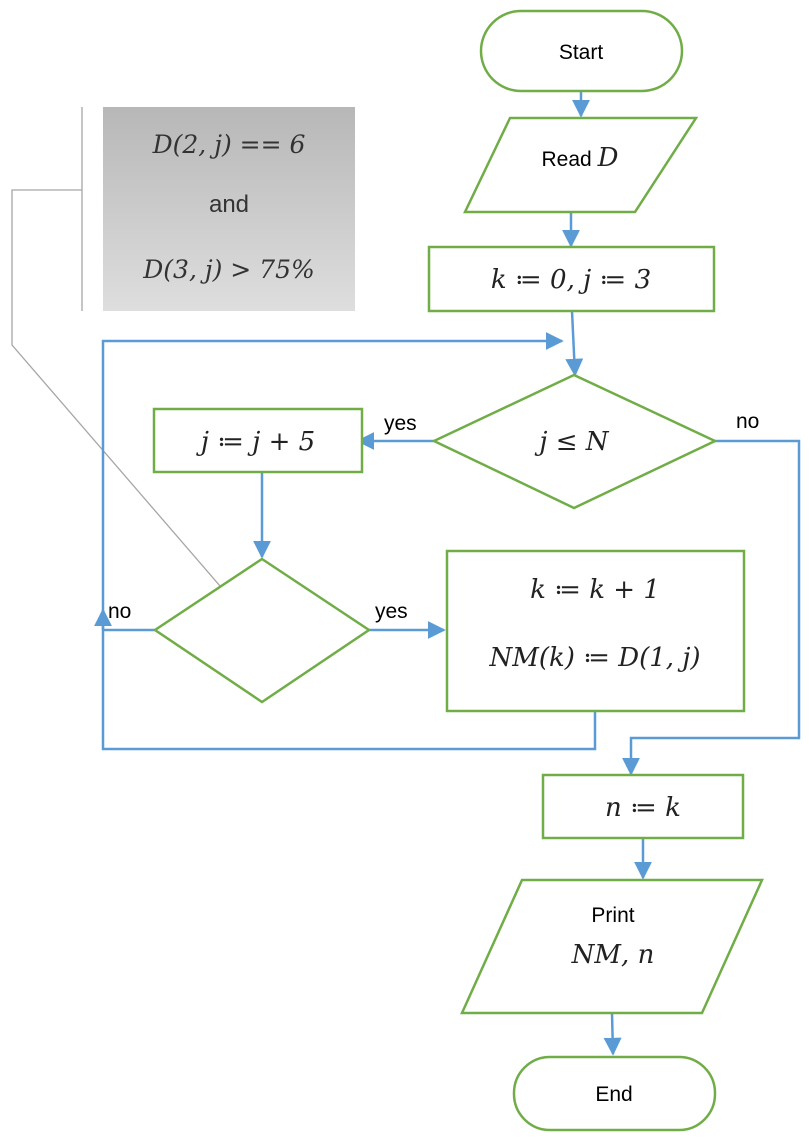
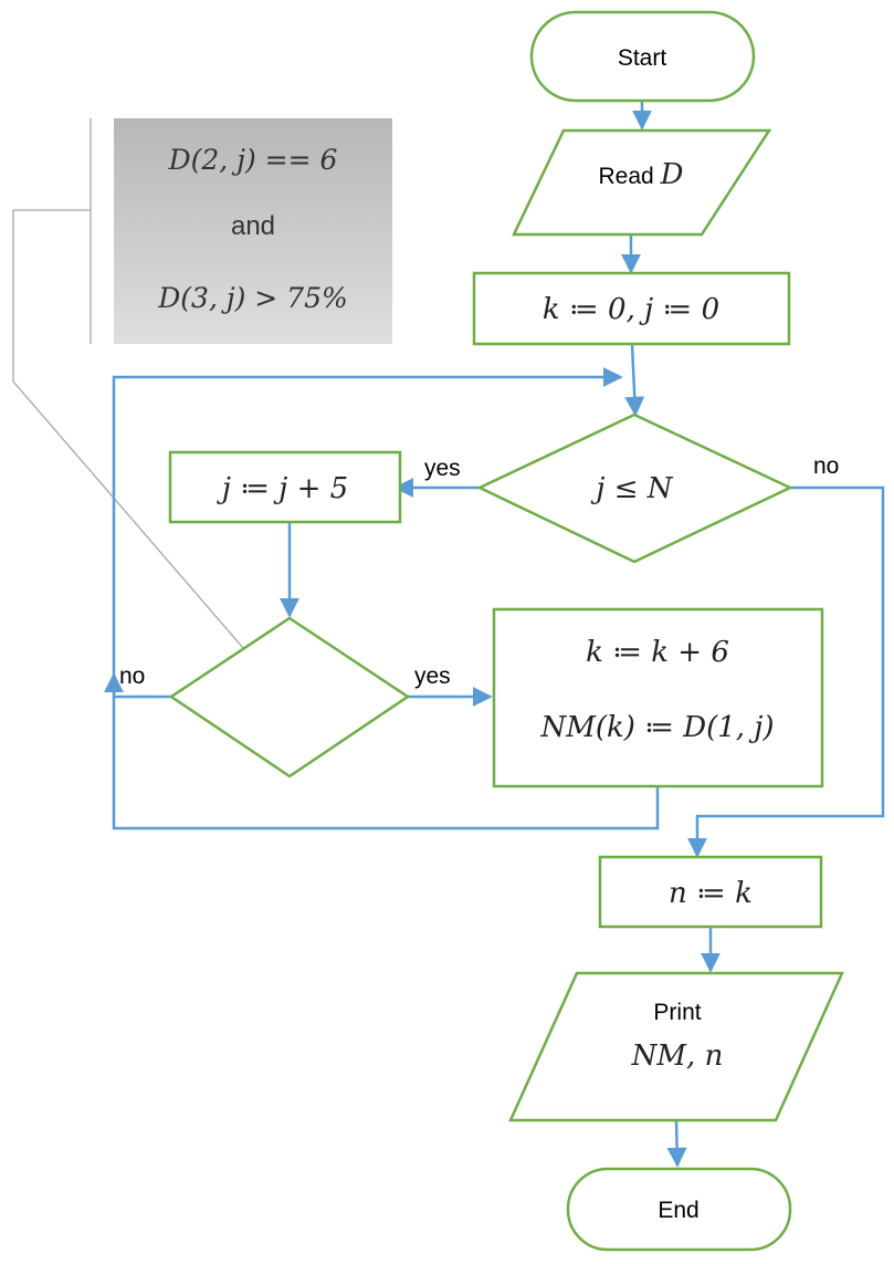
  D(2, j) == 6
  and
  D(3, j) > 75%
  Start
  Read D
- k ≔ 0, j ≔ 3
+ k ≔ 0, j ≔ 0
  j ≤ N
  yes
  no
  j ≔ j + 5
  no
  yes
- k ≔ k + 1
+ k ≔ k + 6
  NM(k) ≔ D(1, j)
  n ≔ k
  Print
  NM, n
  End
